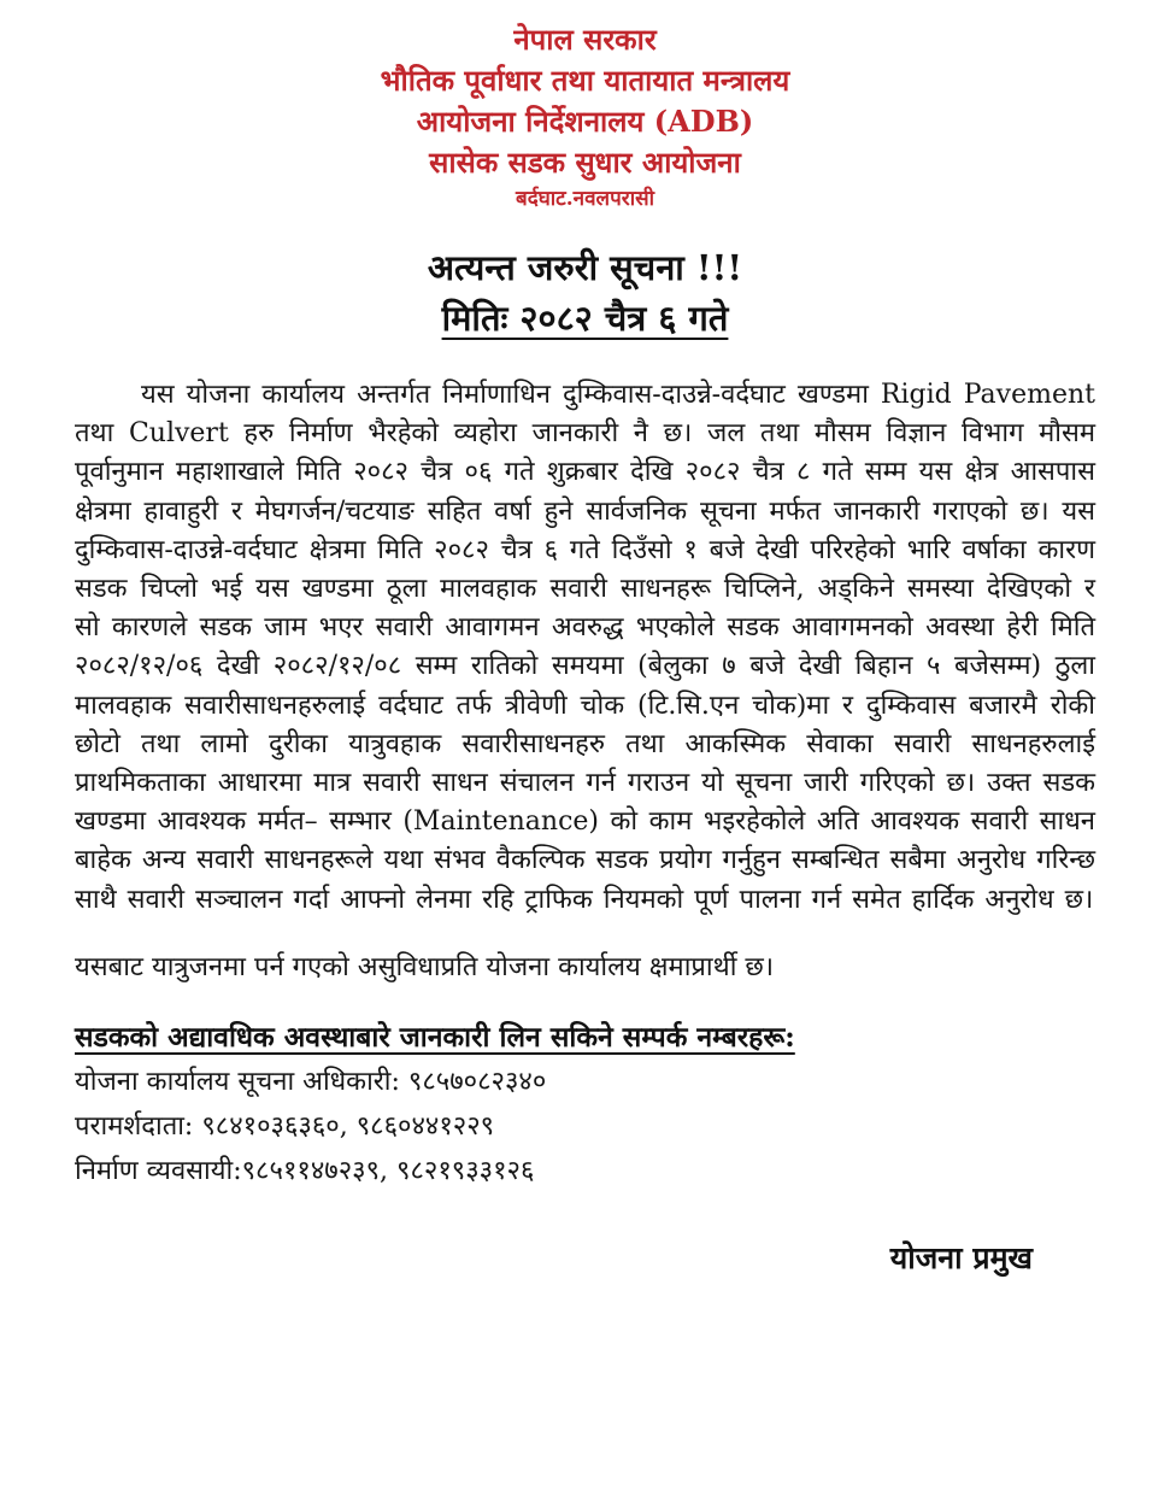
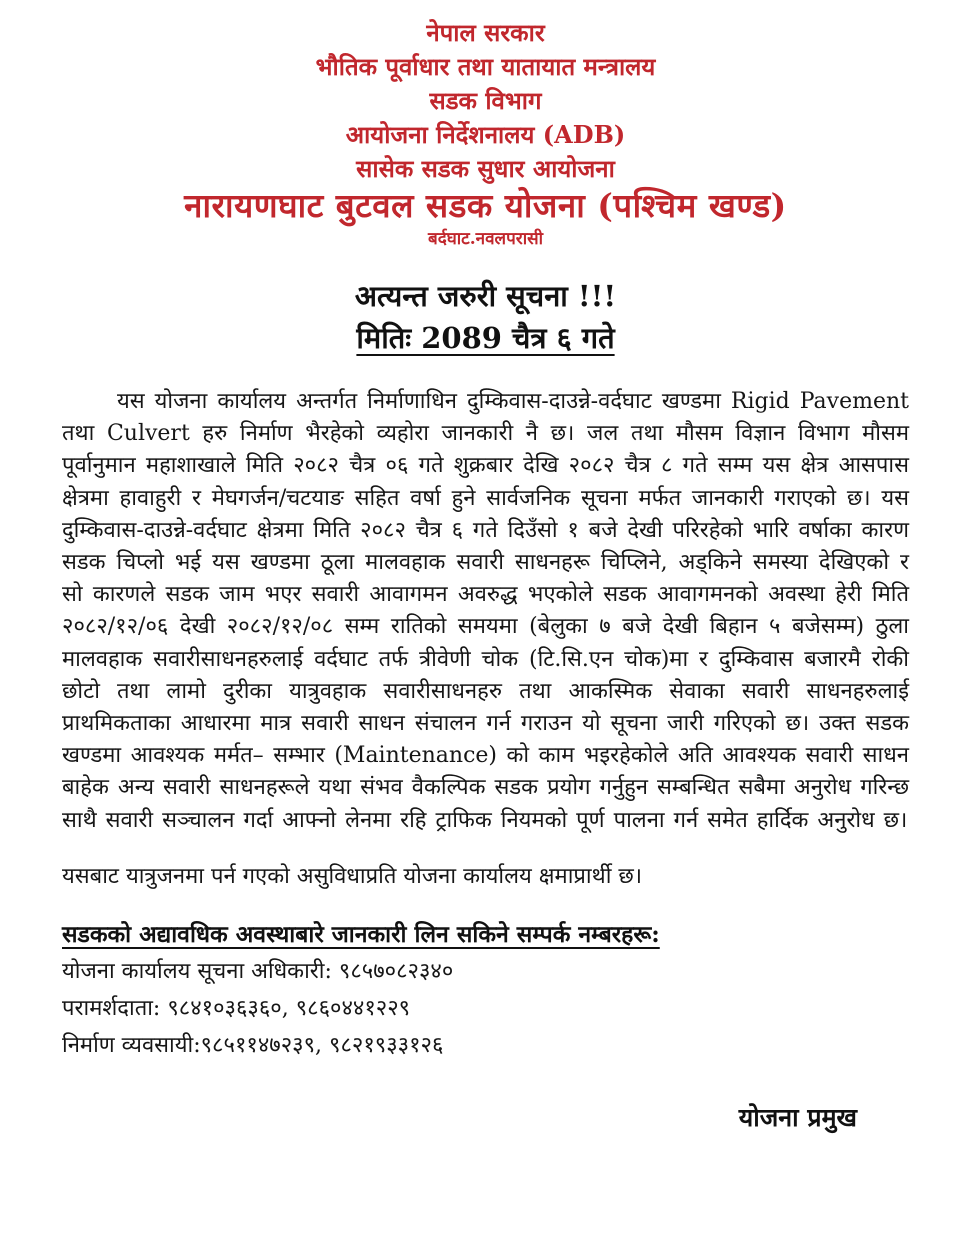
  नेपाल सरकार
  भौतिक पूर्वाधार तथा यातायात मन्त्रालय
+ सडक विभाग
  आयोजना निर्देशनालय (ADB)
  सासेक सडक सुधार आयोजना
+ नारायणघाट बुटवल सडक योजना (पश्चिम खण्ड)
  बर्दघाट.नवलपरासी
  अत्यन्त जरुरी सूचना !!!
- मितिः २०८२ चैत्र ६ गते
+ मितिः 2089 चैत्र ६ गते
  यस योजना कार्यालय अन्तर्गत निर्माणाधिन दुम्किवास-दाउन्ने-वर्दघाट खण्डमा Rigid Pavement तथा Culvert हरु निर्माण भैरहेको व्यहोरा जानकारी नै छ। जल तथा मौसम विज्ञान विभाग मौसम पूर्वानुमान महाशाखाले मिति २०८२ चैत्र ०६ गते शुक्रबार देखि २०८२ चैत्र ८ गते सम्म यस क्षेत्र आसपास क्षेत्रमा हावाहुरी र मेघगर्जन/चटयाङ सहित वर्षा हुने सार्वजनिक सूचना मर्फत जानकारी गराएको छ। यस दुम्किवास-दाउन्ने-वर्दघाट क्षेत्रमा मिति २०८२ चैत्र ६ गते दिउँसो १ बजे देखी परिरहेको भारि वर्षाका कारण सडक चिप्लो भई यस खण्डमा ठूला मालवहाक सवारी साधनहरू चिप्लिने, अड्किने समस्या देखिएको र सो कारणले सडक जाम भएर सवारी आवागमन अवरुद्ध भएकोले सडक आवागमनको अवस्था हेरी मिति २०८२/१२/०६ देखी २०८२/१२/०८ सम्म रातिको समयमा (बेलुका ७ बजे देखी बिहान ५ बजेसम्म) ठुला मालवहाक सवारीसाधनहरुलाई वर्दघाट तर्फ त्रीवेणी चोक (टि.सि.एन चोक)मा र दुम्किवास बजारमै रोकी छोटो तथा लामो दुरीका यात्रुवहाक सवारीसाधनहरु तथा आकस्मिक सेवाका सवारी साधनहरुलाई प्राथमिकताका आधारमा मात्र सवारी साधन संचालन गर्न गराउन यो सूचना जारी गरिएको छ। उक्त सडक खण्डमा आवश्यक मर्मत– सम्भार (Maintenance) को काम भइरहेकोले अति आवश्यक सवारी साधन बाहेक अन्य सवारी साधनहरूले यथा संभव वैकल्पिक सडक प्रयोग गर्नुहुन सम्बन्धित सबैमा अनुरोध गरिन्छ साथै सवारी सञ्चालन गर्दा आफ्नो लेनमा रहि ट्राफिक नियमको पूर्ण पालना गर्न समेत हार्दिक अनुरोध छ।
  यसबाट यात्रुजनमा पर्न गएको असुविधाप्रति योजना कार्यालय क्षमाप्रार्थी छ।
  सडकको अद्यावधिक अवस्थाबारे जानकारी लिन सकिने सम्पर्क नम्बरहरू:
  योजना कार्यालय सूचना अधिकारी: ९८५७०८२३४०
  परामर्शदाता: ९८४१०३६३६०, ९८६०४४१२२९
  निर्माण व्यवसायी:९८५११४७२३९, ९८२१९३३१२६
  योजना प्रमुख
